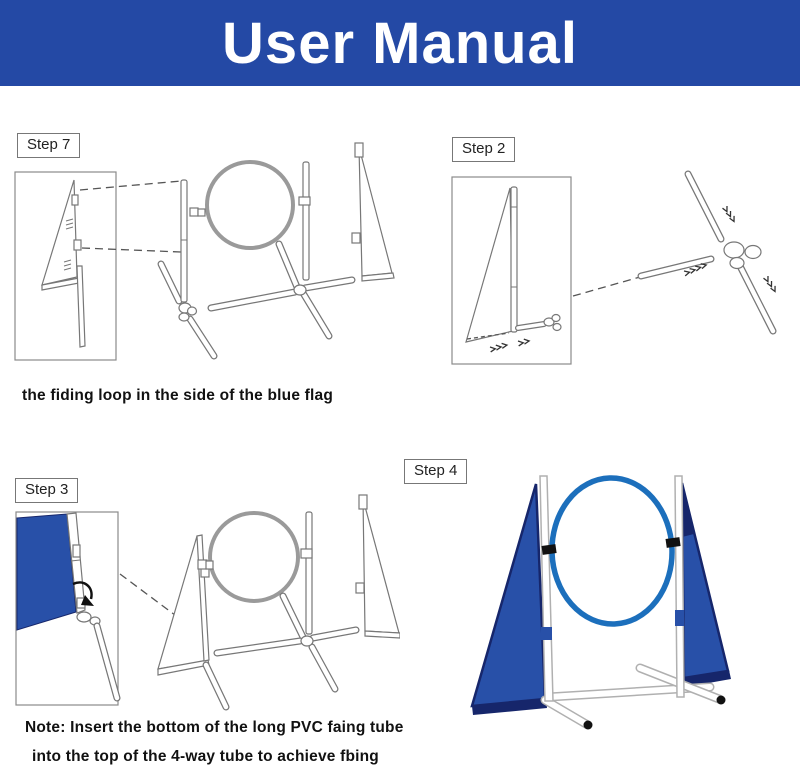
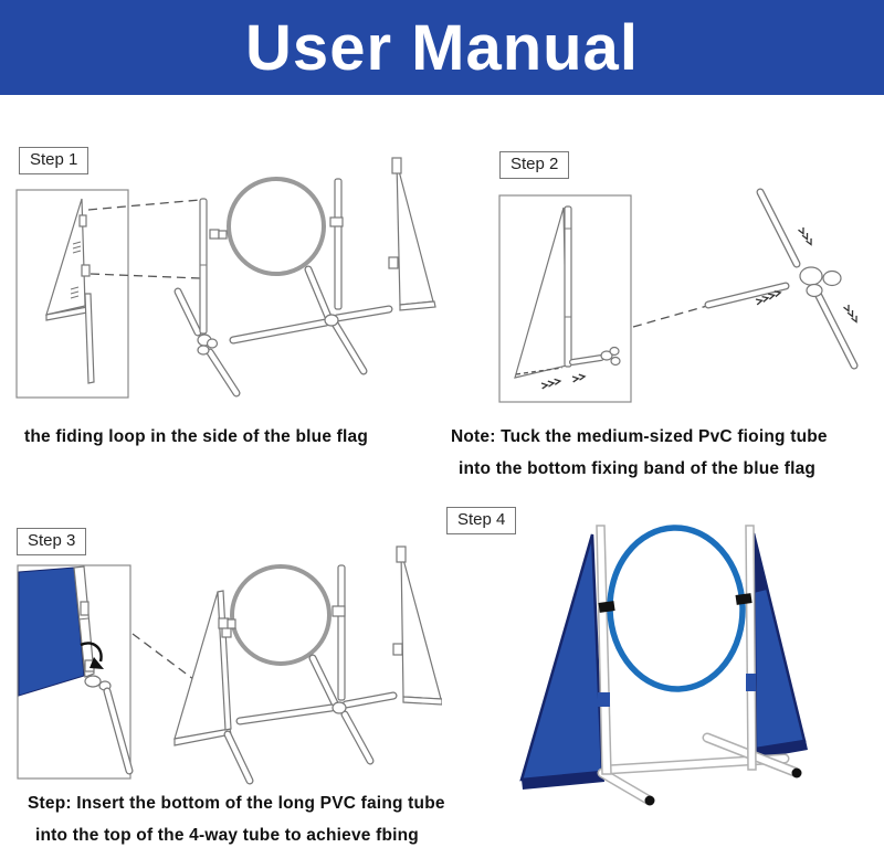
  User Manual
- Step 7
+ Step 1
  Step 2
  Step 3
  Step 4
  the fiding loop in the side of the blue flag
+ Note: Tuck the medium-sized PvC fioing tube
+ into the bottom fixing band of the blue flag
- Note: Insert the bottom of the long PVC faing tube
+ Step: Insert the bottom of the long PVC faing tube
  into the top of the 4-way tube to achieve fbing
